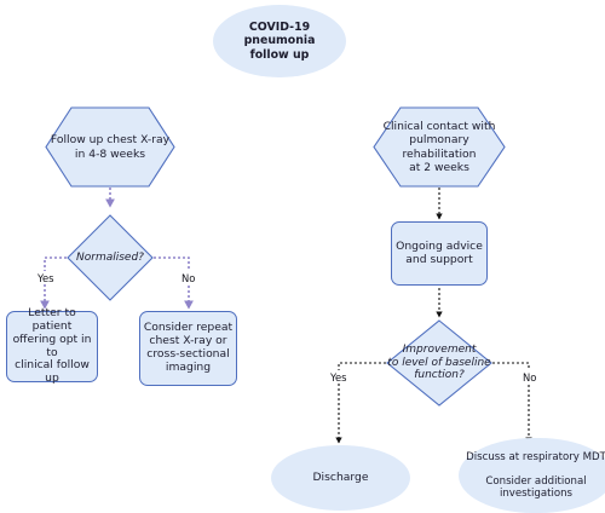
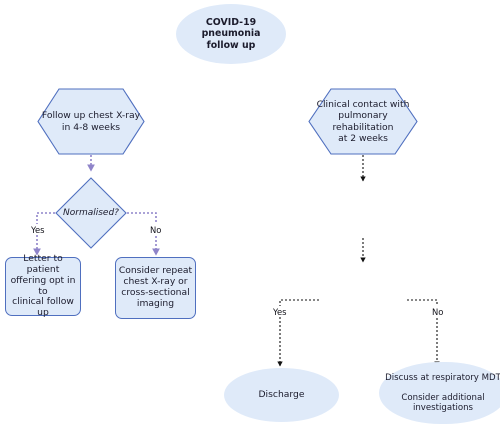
  COVID-19 pneumonia
  follow up
  Follow up chest X-ray
  in 4-8 weeks
  Normalised?
  Letter to patient
  offering opt in to
  clinical follow up
  Consider repeat
  chest X-ray or
  cross-sectional
  imaging
  Clinical contact with
  pulmonary rehabilitation
  at 2 weeks
- Ongoing advice
- and support
- Improvement
- to level of baseline
- function?
  Discharge
  Discuss at respiratory MDT
  Consider additional
  investigations
  Yes
  No
  Yes
  No
